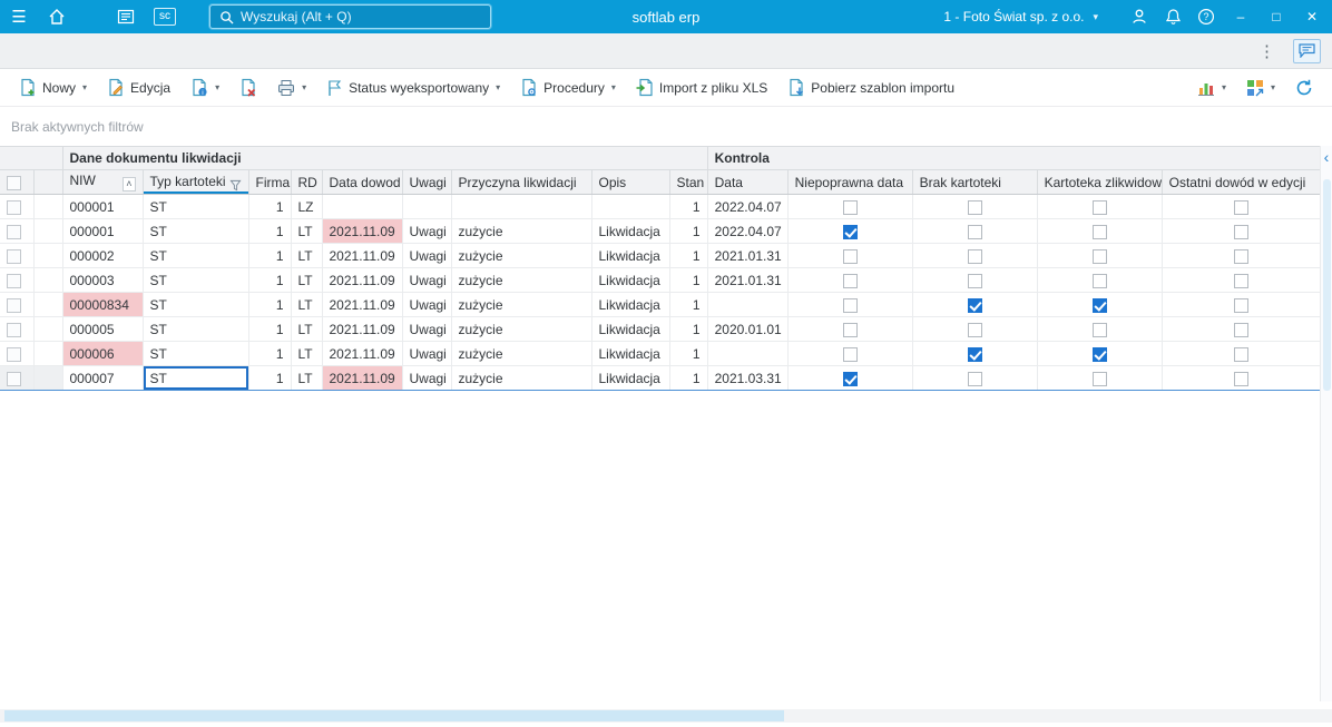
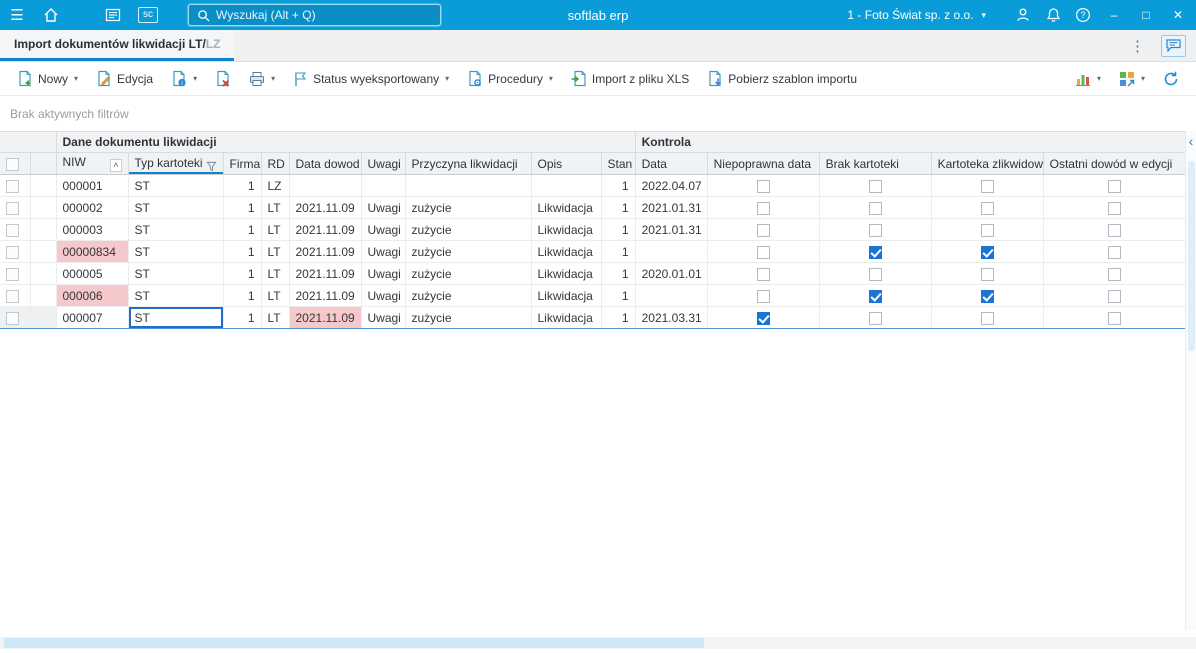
  ☰
  sc
  Wyszukaj (Alt + Q)
  softlab erp
  1 - Foto Świat sp. z o.o.
  ▾
  ?
  –
  □
  ✕
+ Import dokumentów likwidacji LT/
+ LZ
  ⋮
  Nowy
  ▾
  Edycja
  ▾
  ▾
  Status wyeksportowany
  ▾
  Procedury
  ▾
  Import z pliku XLS
  Pobierz szablon importu
  ▾
  ▾
  Brak aktywnych filtrów
  	Dane dokumentu likwidacji	Kontrola
  		˄NIW	Typ kartoteki	Firma	RD	Data dowod	Uwagi	Przyczyna likwidacji	Opis	Stan	Data	Niepoprawna data	Brak kartoteki	Kartoteka zlikwidow	Ostatni dowód w edycji
  		000001	ST	1	LZ					1	2022.04.07
- 		000001	ST	1	LT	2021.11.09	Uwagi	zużycie	Likwidacja	1	2022.04.07
  		000002	ST	1	LT	2021.11.09	Uwagi	zużycie	Likwidacja	1	2021.01.31
  		000003	ST	1	LT	2021.11.09	Uwagi	zużycie	Likwidacja	1	2021.01.31
  		00000834	ST	1	LT	2021.11.09	Uwagi	zużycie	Likwidacja	1
  		000005	ST	1	LT	2021.11.09	Uwagi	zużycie	Likwidacja	1	2020.01.01
  		000006	ST	1	LT	2021.11.09	Uwagi	zużycie	Likwidacja	1
  		000007	ST	1	LT	2021.11.09	Uwagi	zużycie	Likwidacja	1	2021.03.31
  ‹
